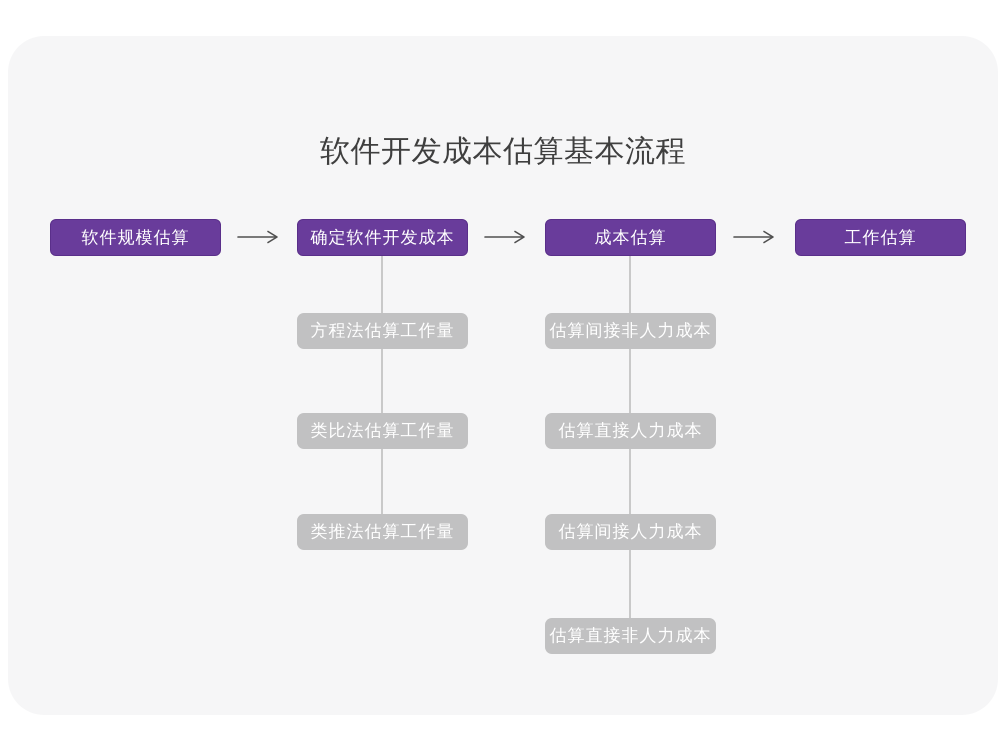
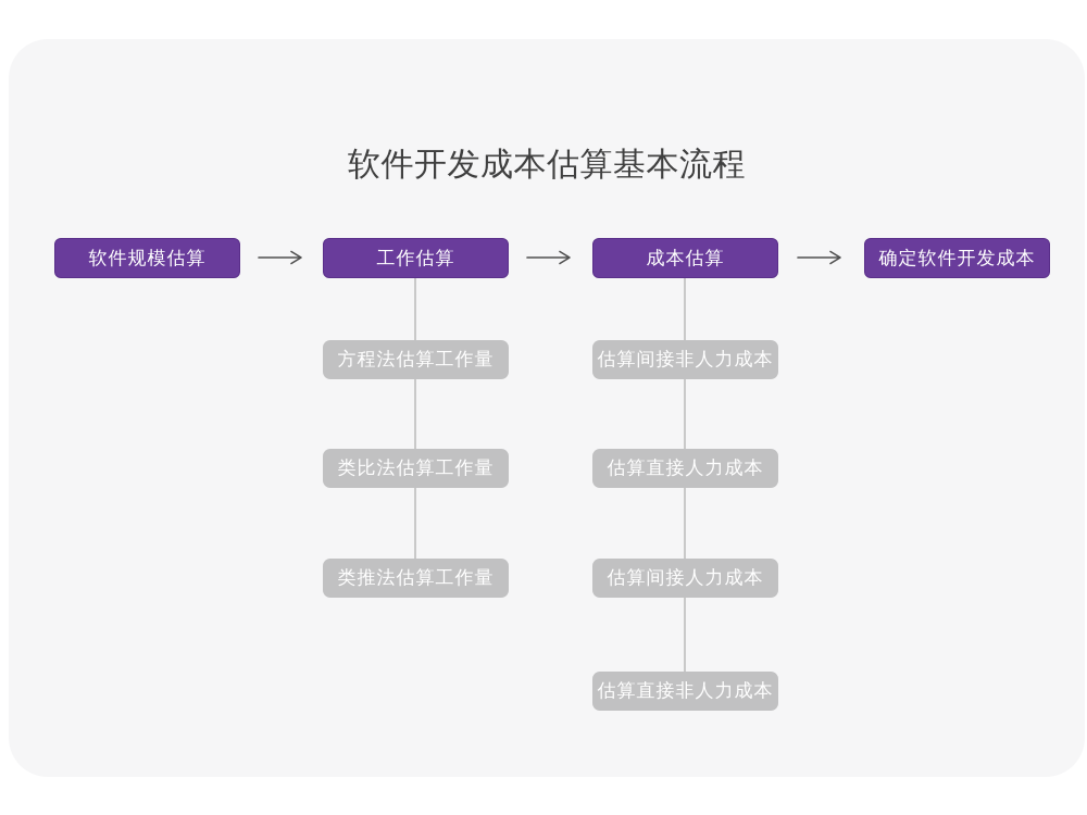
  软件开发成本估算基本流程
  软件规模估算
- 确定软件开发成本
+ 工作估算
  成本估算
- 工作估算
+ 确定软件开发成本
  方程法估算工作量
  类比法估算工作量
  类推法估算工作量
  估算间接非人力成本
  估算直接人力成本
  估算间接人力成本
  估算直接非人力成本
